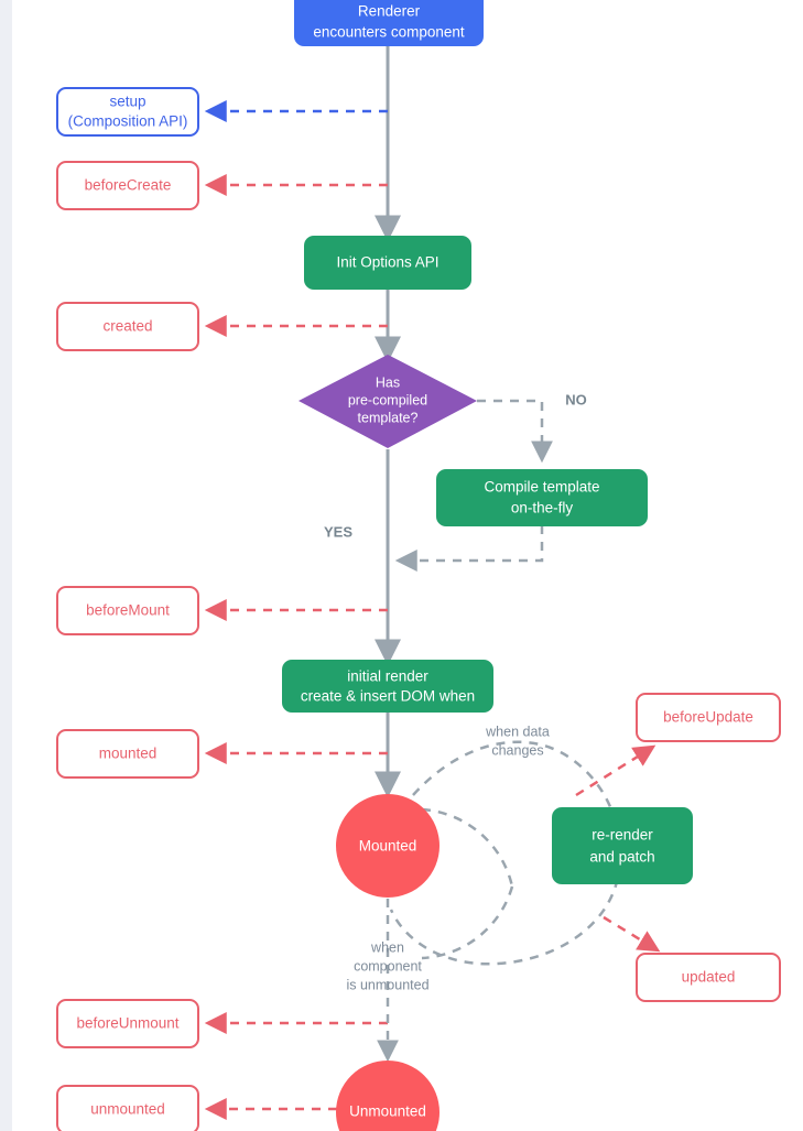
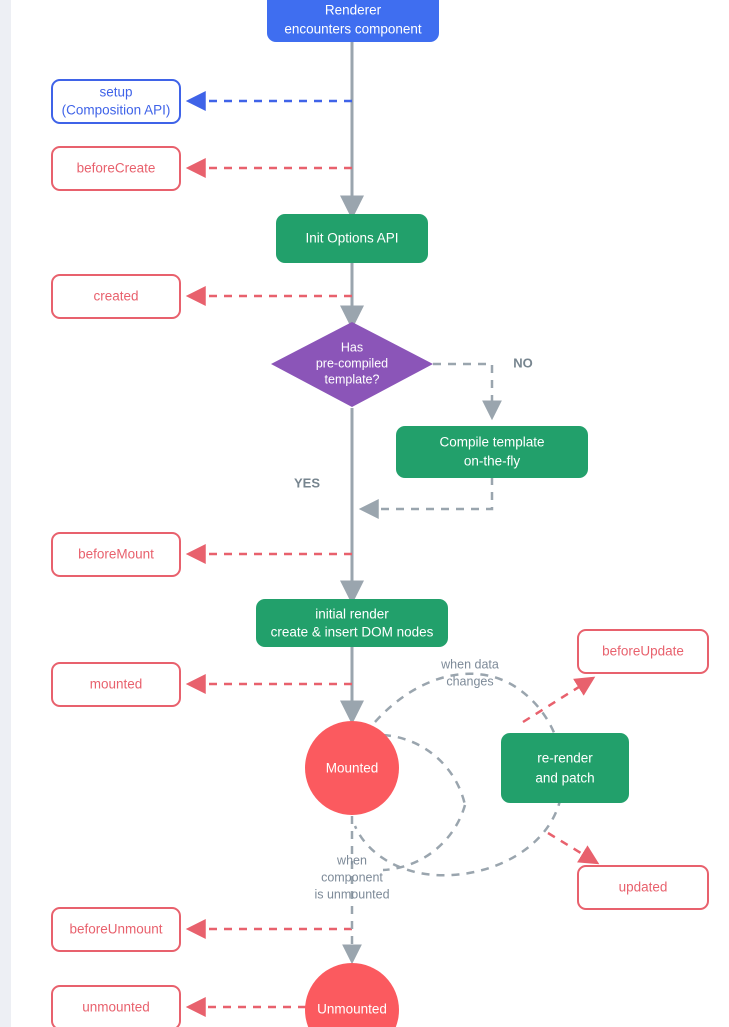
  Renderer
  encounters component
  setup
  (Composition API)
  beforeCreate
  Init Options API
  created
  Has
  pre-compiled
  template?
  NO
  YES
  Compile template
  on-the-fly
  beforeMount
  initial render
- create & insert DOM when
+ create & insert DOM nodes
  mounted
  beforeUpdate
  Mounted
  re-render
  and patch
  updated
  when data
  changes
  when
  component
  is unmounted
  beforeUnmount
  unmounted
  Unmounted
